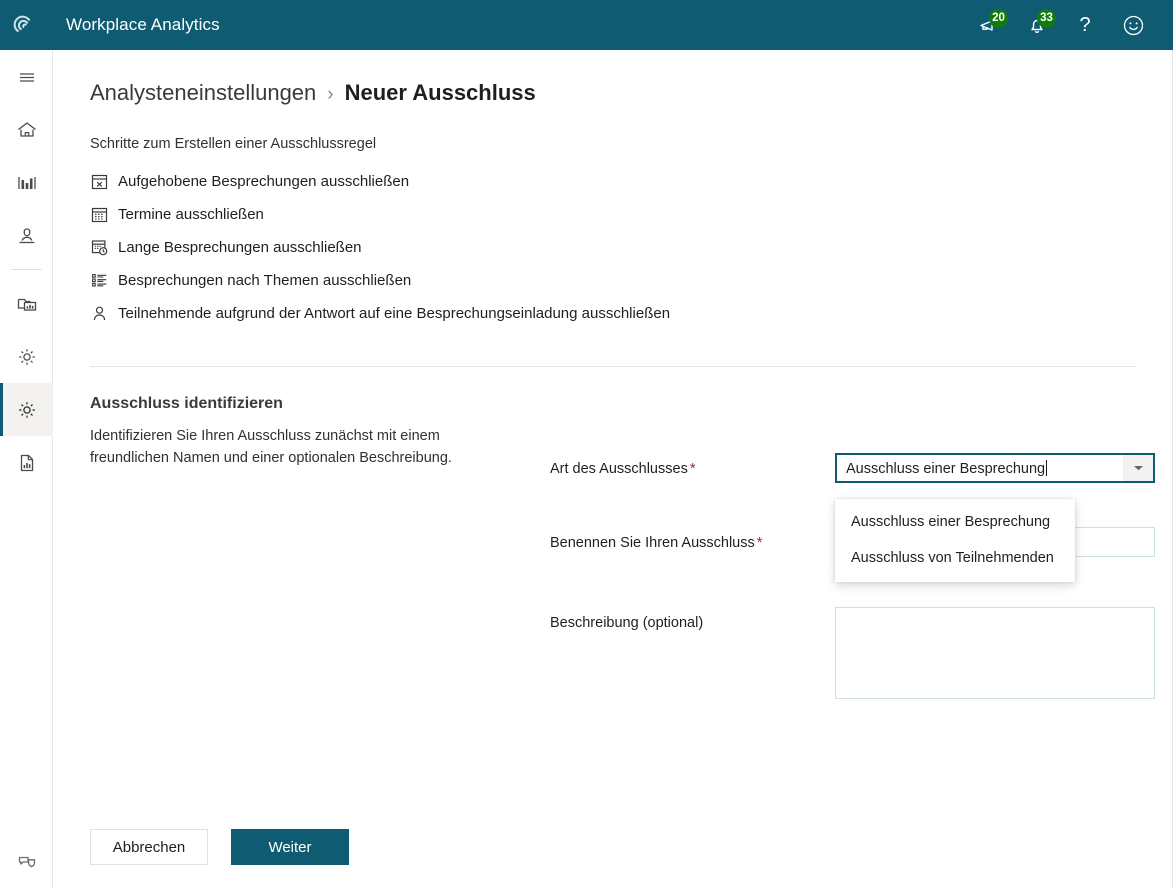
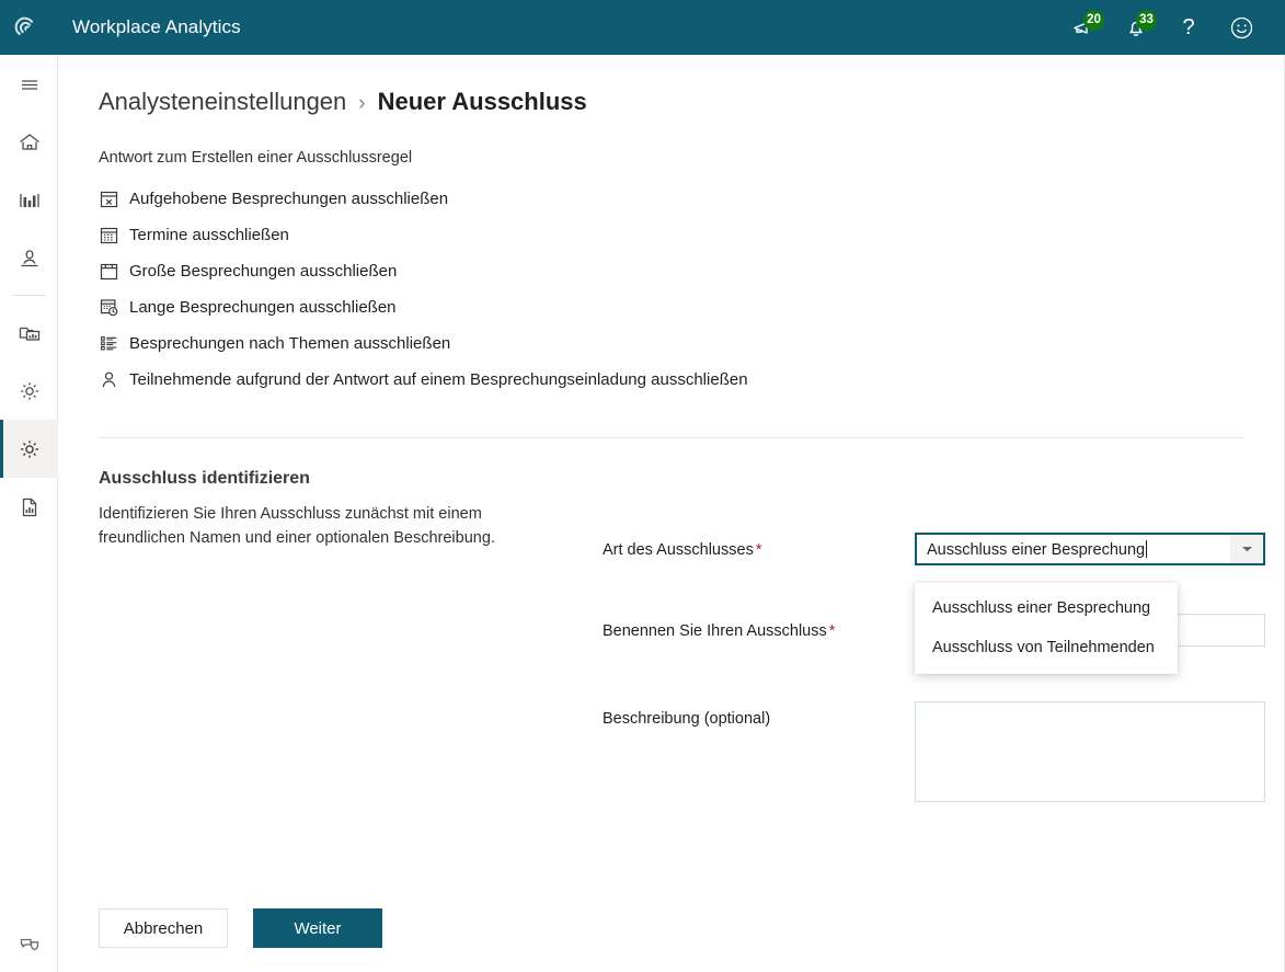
  Workplace Analytics
  20
  33
  ?
  Analysteneinstellungen
  ›
  Neuer Ausschluss
- Schritte zum Erstellen einer Ausschlussregel
+ Antwort zum Erstellen einer Ausschlussregel
  Aufgehobene Besprechungen ausschließen
  Termine ausschließen
+ Große Besprechungen ausschließen
  Lange Besprechungen ausschließen
  Besprechungen nach Themen ausschließen
- Teilnehmende aufgrund der Antwort auf eine Besprechungseinladung ausschließen
+ Teilnehmende aufgrund der Antwort auf einem Besprechungseinladung ausschließen
  Ausschluss identifizieren
  Identifizieren Sie Ihren Ausschluss zunächst mit einem freundlichen Namen und einer optionalen Beschreibung.
  Art des Ausschlusses *
  Ausschluss einer Besprechung
  Benennen Sie Ihren Ausschluss *
  Beschreibung (optional)
  Ausschluss einer Besprechung
  Ausschluss von Teilnehmenden
  Abbrechen
  Weiter
